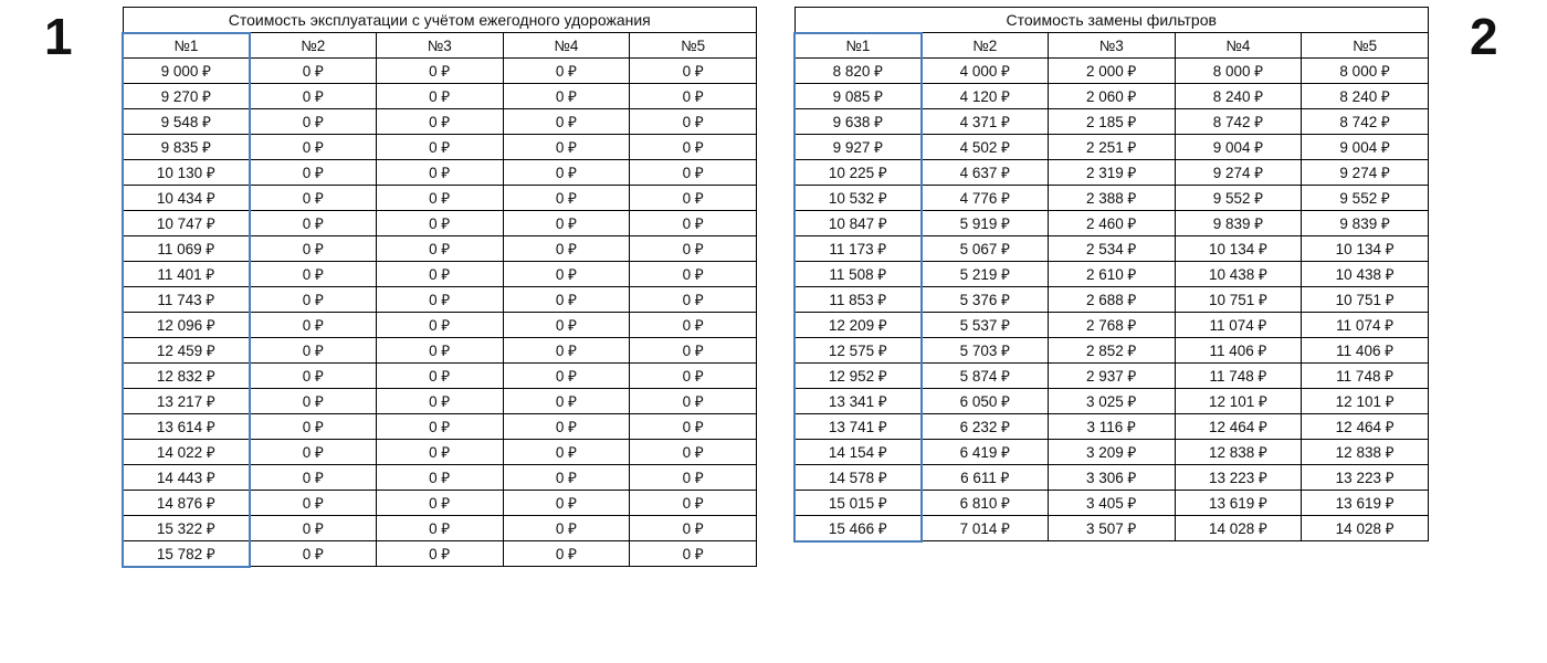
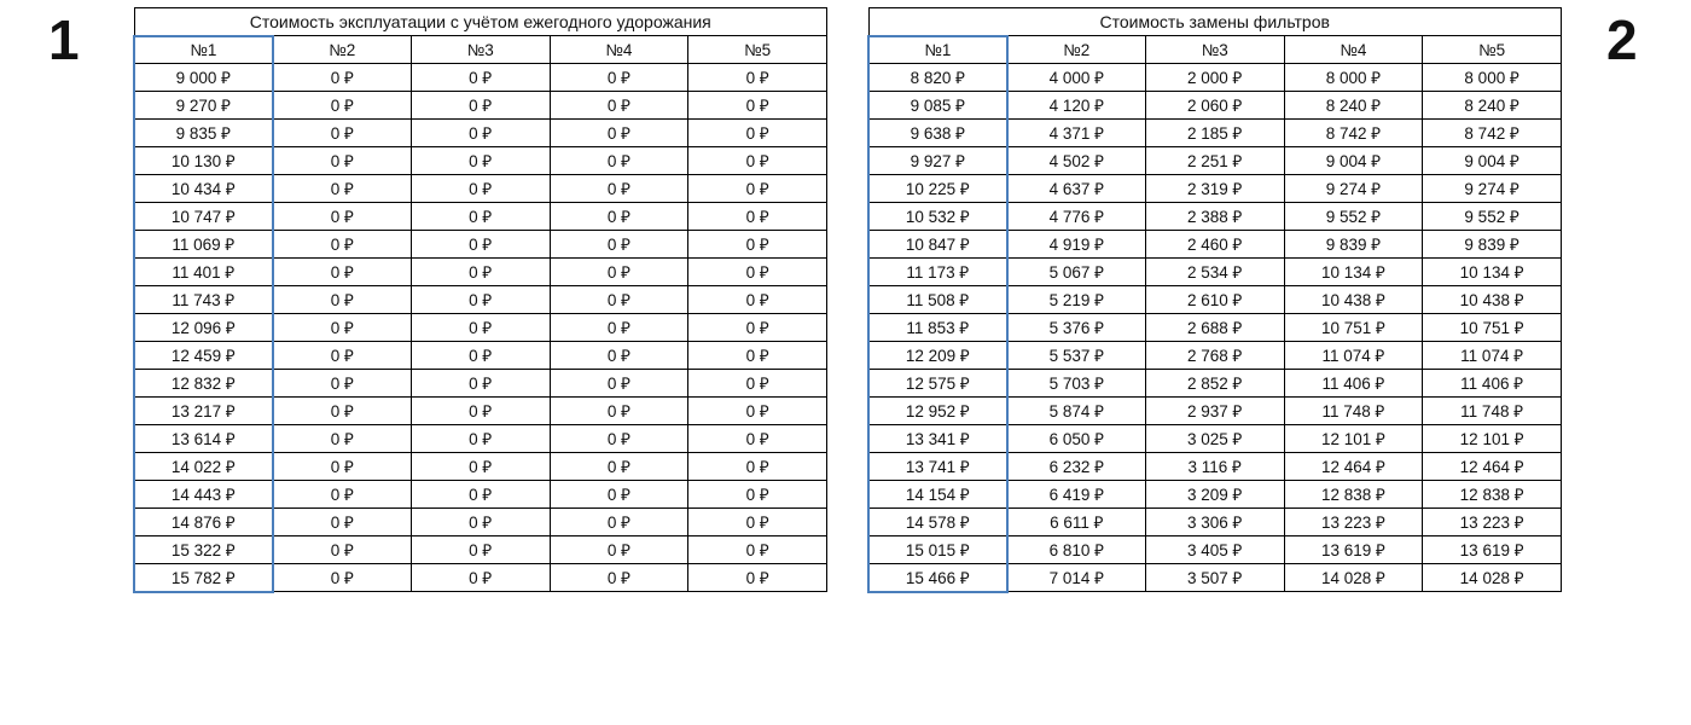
  1
  2
  Стоимость эксплуатации с учётом ежегодного удорожания
  №1	№2	№3	№4	№5
  9 000 ₽	0 ₽	0 ₽	0 ₽	0 ₽
  9 270 ₽	0 ₽	0 ₽	0 ₽	0 ₽
- 9 548 ₽	0 ₽	0 ₽	0 ₽	0 ₽
  9 835 ₽	0 ₽	0 ₽	0 ₽	0 ₽
  10 130 ₽	0 ₽	0 ₽	0 ₽	0 ₽
  10 434 ₽	0 ₽	0 ₽	0 ₽	0 ₽
  10 747 ₽	0 ₽	0 ₽	0 ₽	0 ₽
  11 069 ₽	0 ₽	0 ₽	0 ₽	0 ₽
  11 401 ₽	0 ₽	0 ₽	0 ₽	0 ₽
  11 743 ₽	0 ₽	0 ₽	0 ₽	0 ₽
  12 096 ₽	0 ₽	0 ₽	0 ₽	0 ₽
  12 459 ₽	0 ₽	0 ₽	0 ₽	0 ₽
  12 832 ₽	0 ₽	0 ₽	0 ₽	0 ₽
  13 217 ₽	0 ₽	0 ₽	0 ₽	0 ₽
  13 614 ₽	0 ₽	0 ₽	0 ₽	0 ₽
  14 022 ₽	0 ₽	0 ₽	0 ₽	0 ₽
  14 443 ₽	0 ₽	0 ₽	0 ₽	0 ₽
  14 876 ₽	0 ₽	0 ₽	0 ₽	0 ₽
  15 322 ₽	0 ₽	0 ₽	0 ₽	0 ₽
  15 782 ₽	0 ₽	0 ₽	0 ₽	0 ₽
  Стоимость замены фильтров
  №1	№2	№3	№4	№5
  8 820 ₽	4 000 ₽	2 000 ₽	8 000 ₽	8 000 ₽
  9 085 ₽	4 120 ₽	2 060 ₽	8 240 ₽	8 240 ₽
  9 638 ₽	4 371 ₽	2 185 ₽	8 742 ₽	8 742 ₽
  9 927 ₽	4 502 ₽	2 251 ₽	9 004 ₽	9 004 ₽
  10 225 ₽	4 637 ₽	2 319 ₽	9 274 ₽	9 274 ₽
  10 532 ₽	4 776 ₽	2 388 ₽	9 552 ₽	9 552 ₽
- 10 847 ₽	5 919 ₽	2 460 ₽	9 839 ₽	9 839 ₽
+ 10 847 ₽	4 919 ₽	2 460 ₽	9 839 ₽	9 839 ₽
  11 173 ₽	5 067 ₽	2 534 ₽	10 134 ₽	10 134 ₽
  11 508 ₽	5 219 ₽	2 610 ₽	10 438 ₽	10 438 ₽
  11 853 ₽	5 376 ₽	2 688 ₽	10 751 ₽	10 751 ₽
  12 209 ₽	5 537 ₽	2 768 ₽	11 074 ₽	11 074 ₽
  12 575 ₽	5 703 ₽	2 852 ₽	11 406 ₽	11 406 ₽
  12 952 ₽	5 874 ₽	2 937 ₽	11 748 ₽	11 748 ₽
  13 341 ₽	6 050 ₽	3 025 ₽	12 101 ₽	12 101 ₽
  13 741 ₽	6 232 ₽	3 116 ₽	12 464 ₽	12 464 ₽
  14 154 ₽	6 419 ₽	3 209 ₽	12 838 ₽	12 838 ₽
  14 578 ₽	6 611 ₽	3 306 ₽	13 223 ₽	13 223 ₽
  15 015 ₽	6 810 ₽	3 405 ₽	13 619 ₽	13 619 ₽
  15 466 ₽	7 014 ₽	3 507 ₽	14 028 ₽	14 028 ₽
